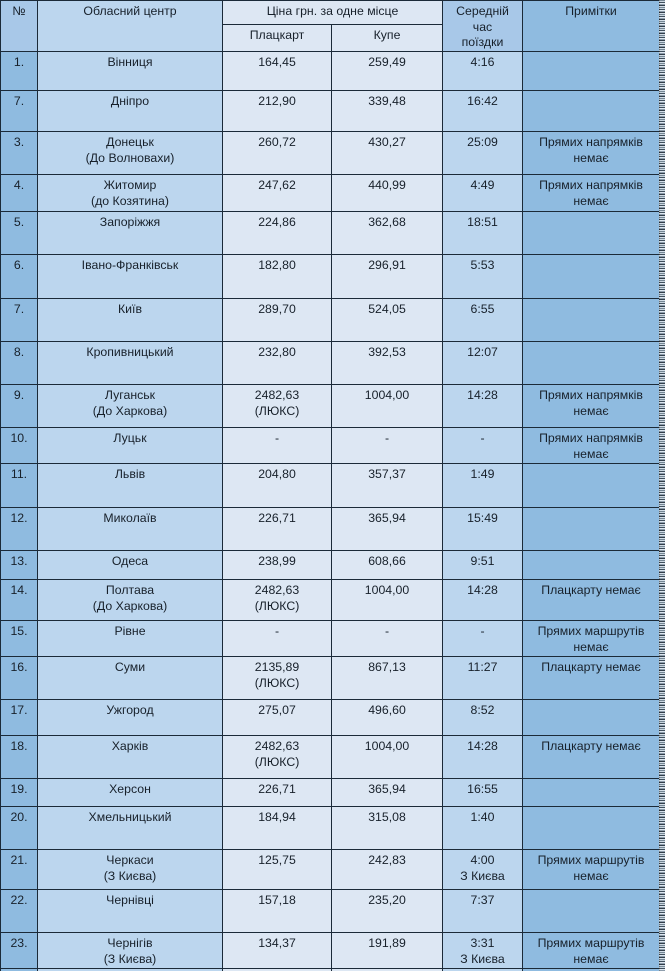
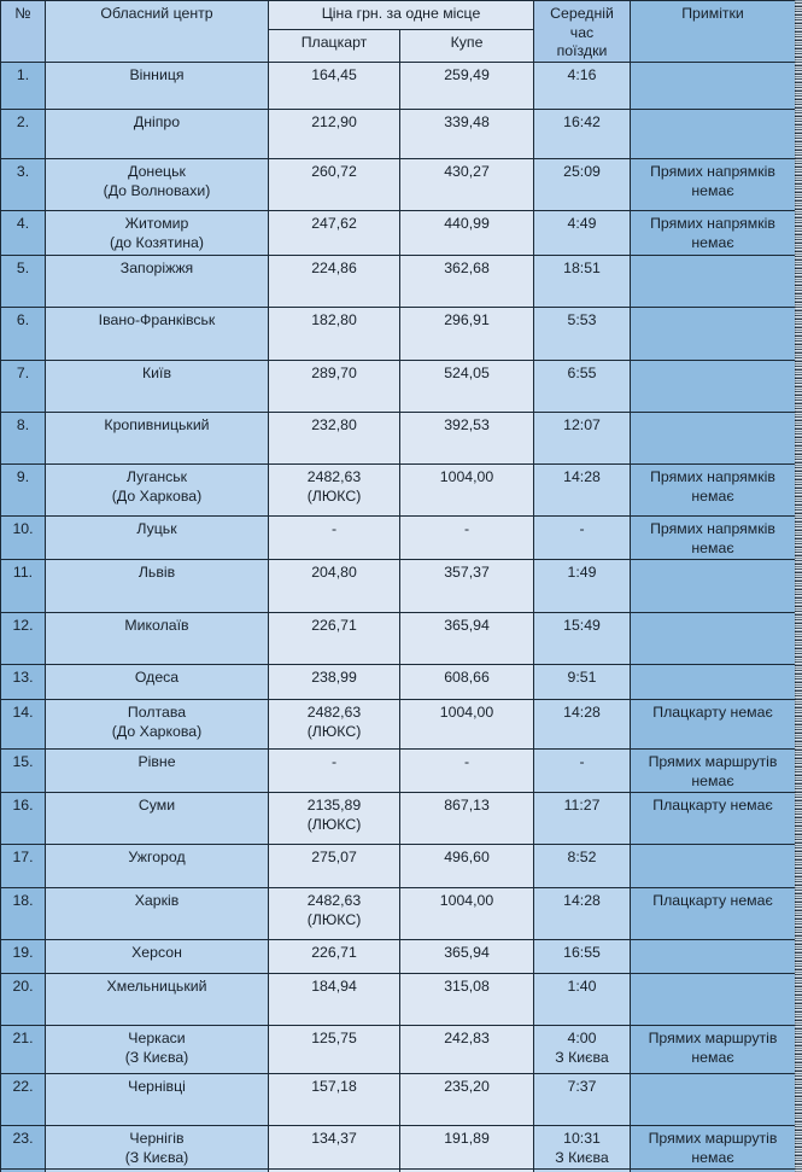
  №	Обласний центр	Ціна грн. за одне місце	Середній час поїздки	Примітки
  Плацкарт	Купе
  1.	Вінниця	164,45	259,49	4:16
- 7.	Дніпро	212,90	339,48	16:42
+ 2.	Дніпро	212,90	339,48	16:42
  3.	Донецьк(До Волновахи)	260,72	430,27	25:09	Прямих напрямківнемає
  4.	Житомир(до Козятина)	247,62	440,99	4:49	Прямих напрямківнемає
  5.	Запоріжжя	224,86	362,68	18:51
  6.	Івано-Франківськ	182,80	296,91	5:53
  7.	Київ	289,70	524,05	6:55
  8.	Кропивницький	232,80	392,53	12:07
  9.	Луганськ(До Харкова)	2482,63(ЛЮКС)	1004,00	14:28	Прямих напрямківнемає
  10.	Луцьк	-	-	-	Прямих напрямківнемає
  11.	Львів	204,80	357,37	1:49
  12.	Миколаїв	226,71	365,94	15:49
  13.	Одеса	238,99	608,66	9:51
  14.	Полтава(До Харкова)	2482,63(ЛЮКС)	1004,00	14:28	Плацкарту немає
  15.	Рівне	-	-	-	Прямих маршрутівнемає
  16.	Суми	2135,89(ЛЮКС)	867,13	11:27	Плацкарту немає
  17.	Ужгород	275,07	496,60	8:52
  18.	Харків	2482,63(ЛЮКС)	1004,00	14:28	Плацкарту немає
  19.	Херсон	226,71	365,94	16:55
  20.	Хмельницький	184,94	315,08	1:40
  21.	Черкаси(З Києва)	125,75	242,83	4:00З Києва	Прямих маршрутівнемає
  22.	Чернівці	157,18	235,20	7:37
- 23.	Чернігів(З Києва)	134,37	191,89	3:31З Києва	Прямих маршрутівнемає
+ 23.	Чернігів(З Києва)	134,37	191,89	10:31З Києва	Прямих маршрутівнемає
